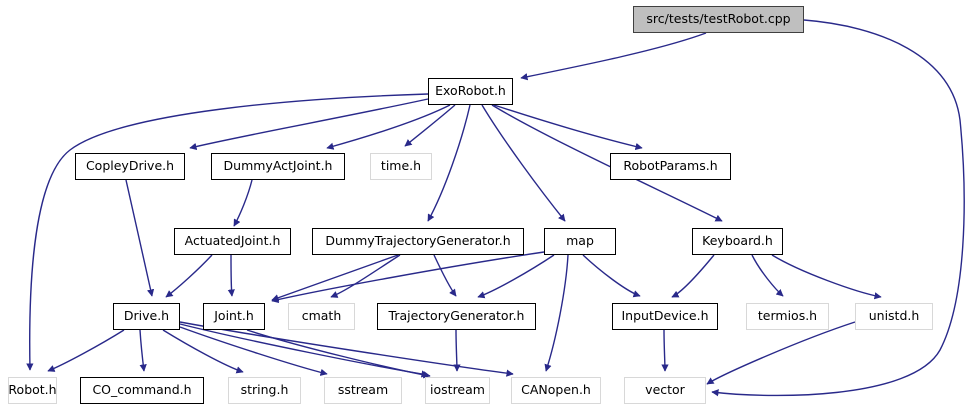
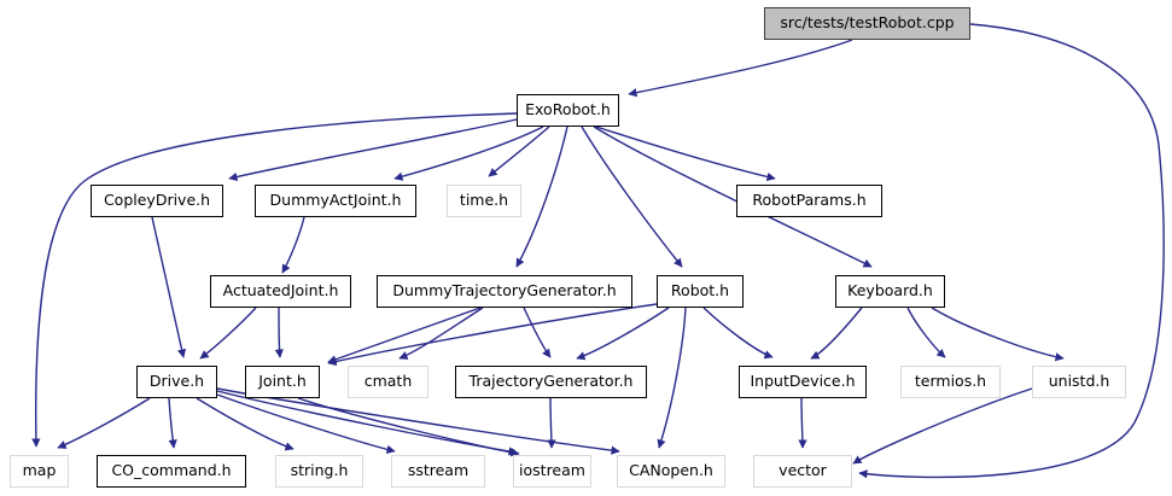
  src/tests/testRobot.cpp
  ExoRobot.h
  CopleyDrive.h
  DummyActJoint.h
  time.h
  RobotParams.h
  ActuatedJoint.h
  DummyTrajectoryGenerator.h
- map
+ Robot.h
  Keyboard.h
  Drive.h
  Joint.h
  cmath
  TrajectoryGenerator.h
  InputDevice.h
  termios.h
  unistd.h
- Robot.h
+ map
  CO_command.h
  string.h
  sstream
  iostream
  CANopen.h
  vector
